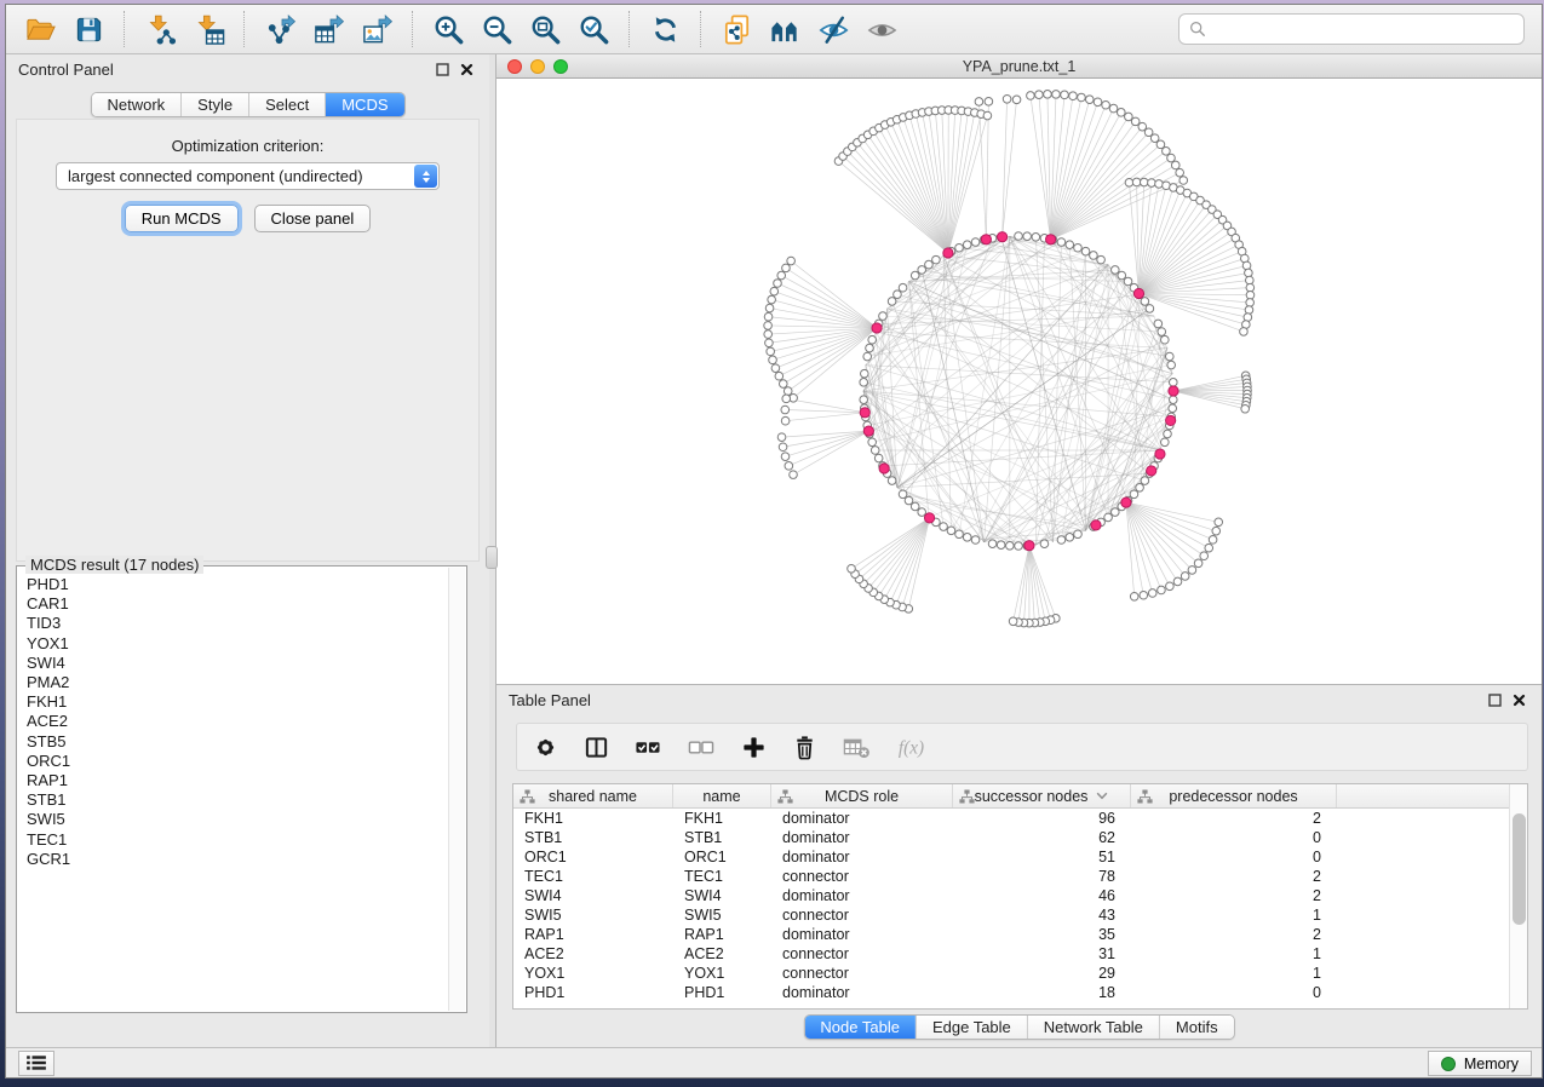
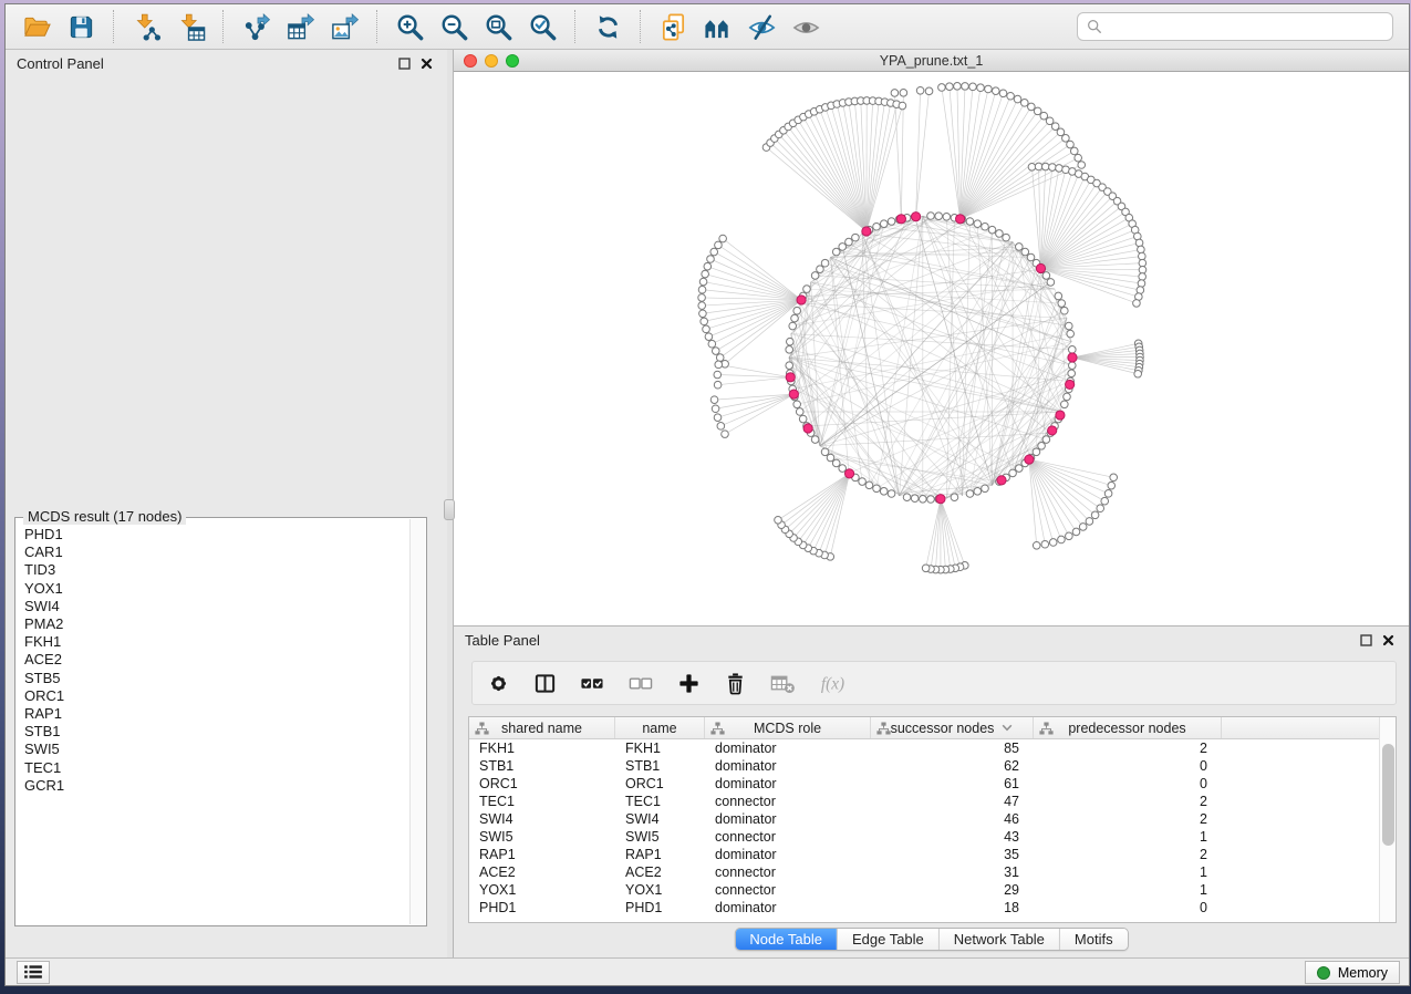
  Control Panel
- Network
- Style
- Select
- MCDS
- Optimization criterion:
- largest connected component (undirected)
- Run MCDS
- Close panel
  MCDS result (17 nodes)
  PHD1
  CAR1
  TID3
  YOX1
  SWI4
  PMA2
  FKH1
  ACE2
  STB5
  ORC1
  RAP1
  STB1
  SWI5
  TEC1
  GCR1
  YPA_prune.txt_1
  Table Panel
  f(x)
  shared name
  name
  MCDS role
  successor nodes
  predecessor nodes
  FKH1
  FKH1
  dominator
- 96
+ 85
  2
  STB1
  STB1
  dominator
  62
  0
  ORC1
  ORC1
  dominator
- 51
+ 61
  0
  TEC1
  TEC1
  connector
- 78
+ 47
  2
  SWI4
  SWI4
  dominator
  46
  2
  SWI5
  SWI5
  connector
  43
  1
  RAP1
  RAP1
  dominator
  35
  2
  ACE2
  ACE2
  connector
  31
  1
  YOX1
  YOX1
  connector
  29
  1
  PHD1
  PHD1
  dominator
  18
  0
  Node Table
  Edge Table
  Network Table
  Motifs
  Memory
